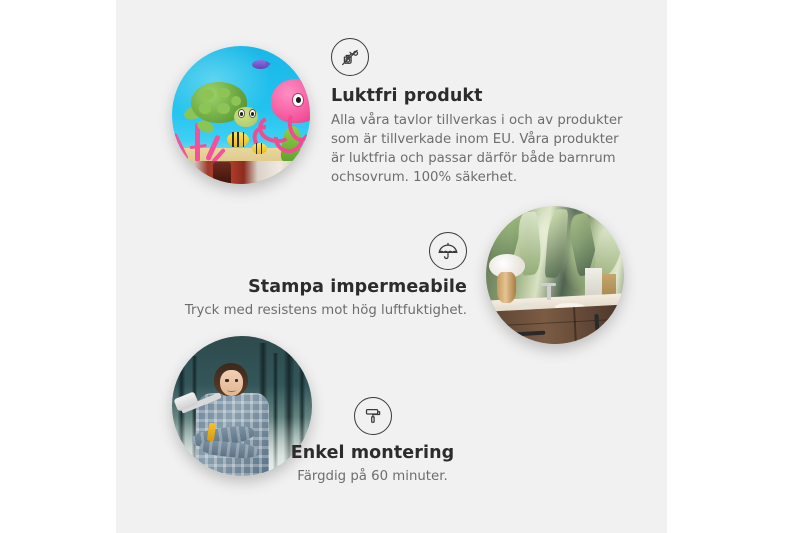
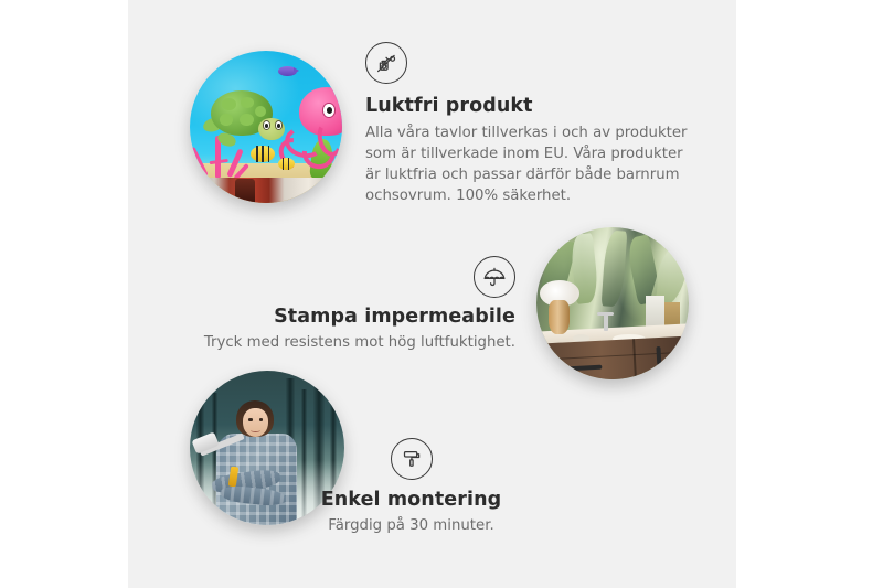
  Luktfri produkt
  Alla våra tavlor tillverkas i och av produkter som är tillverkade inom EU. Våra produkter är luktfria och passar därför både barnrum ochsovrum. 100% säkerhet.
  Stampa impermeabile
  Tryck med resistens mot hög luftfuktighet.
  Enkel montering
- Färgdig på 60 minuter.
+ Färgdig på 30 minuter.
